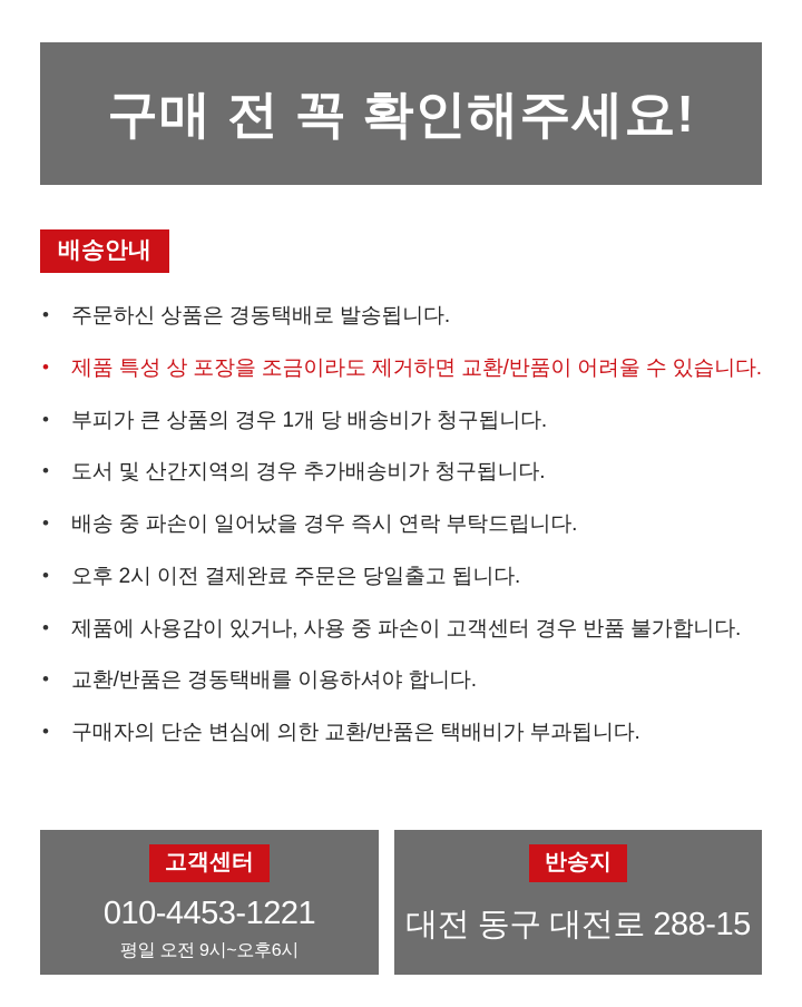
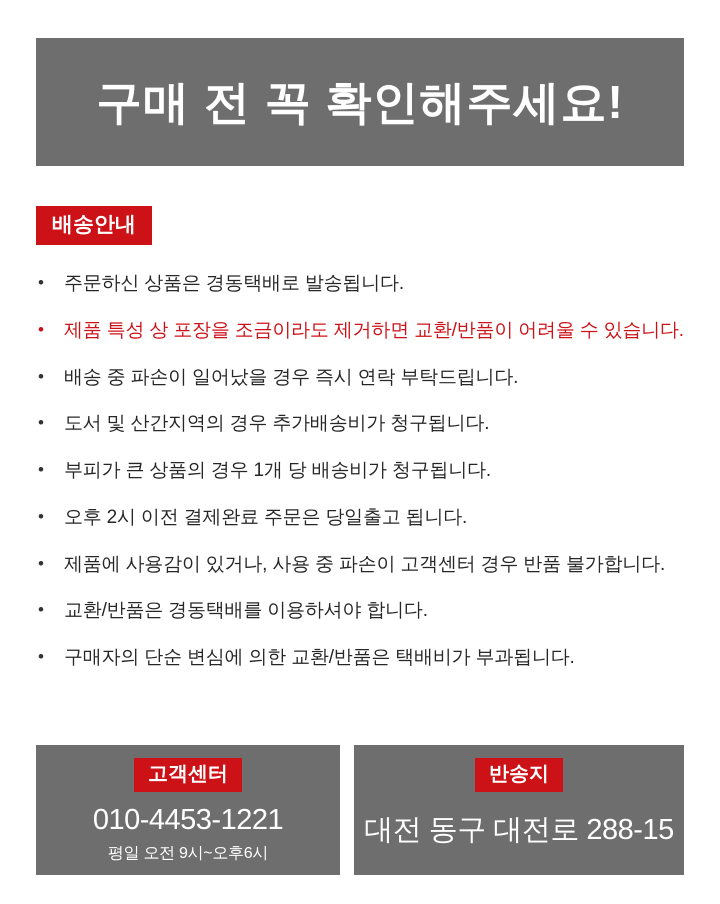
  구매 전 꼭 확인해주세요!
  배송안내
  •
  주문하신 상품은 경동택배로 발송됩니다.
  •
  제품 특성 상 포장을 조금이라도 제거하면 교환/반품이 어려울 수 있습니다.
  •
- 부피가 큰 상품의 경우 1개 당 배송비가 청구됩니다.
+ 배송 중 파손이 일어났을 경우 즉시 연락 부탁드립니다.
  •
  도서 및 산간지역의 경우 추가배송비가 청구됩니다.
  •
- 배송 중 파손이 일어났을 경우 즉시 연락 부탁드립니다.
+ 부피가 큰 상품의 경우 1개 당 배송비가 청구됩니다.
  •
  오후 2시 이전 결제완료 주문은 당일출고 됩니다.
  •
  제품에 사용감이 있거나, 사용 중 파손이 고객센터 경우 반품 불가합니다.
  •
  교환/반품은 경동택배를 이용하셔야 합니다.
  •
  구매자의 단순 변심에 의한 교환/반품은 택배비가 부과됩니다.
  고객센터
  010-4453-1221
  평일 오전 9시~오후6시
  반송지
  대전 동구 대전로 288-15
